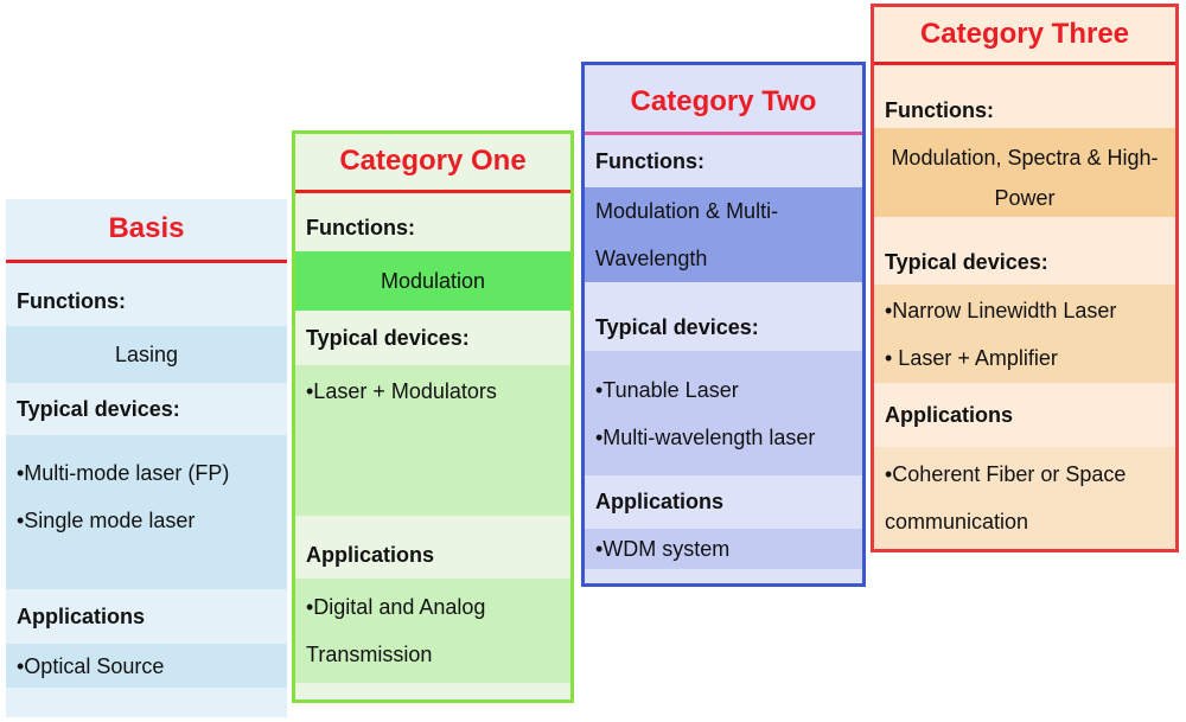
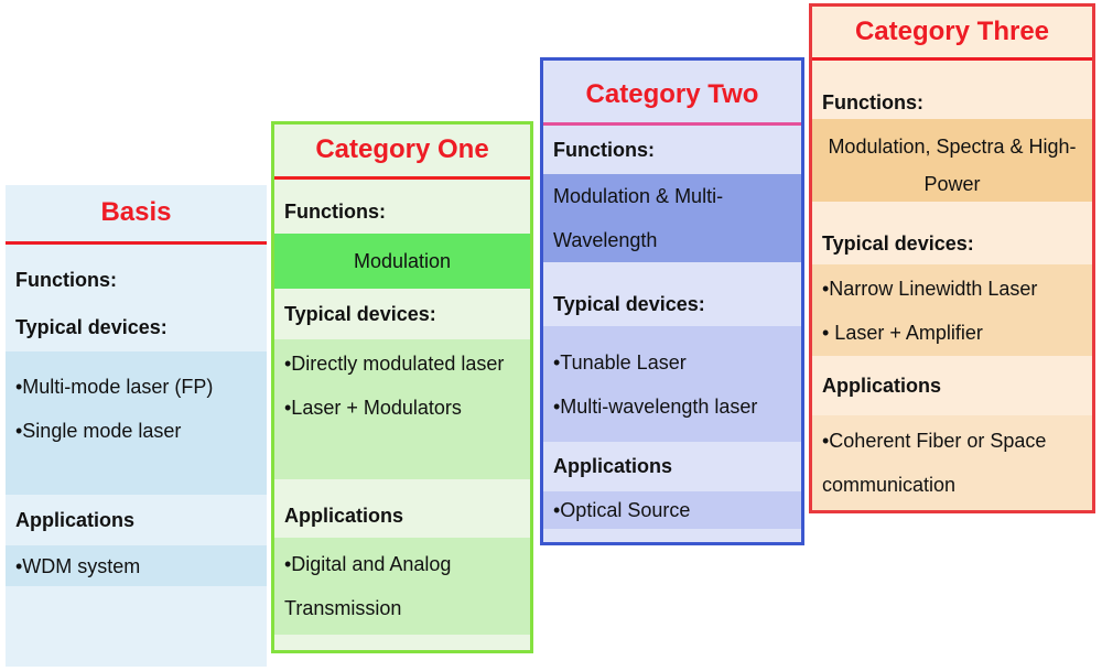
  Basis
  Functions:
- Lasing
  Typical devices:
  •Multi-mode laser (FP)
  •Single mode laser
  Applications
- •Optical Source
+ •WDM system
  Category One
  Functions:
  Modulation
  Typical devices:
+ •Directly modulated laser
  •Laser + Modulators
  Applications
  •Digital and Analog Transmission
  Category Two
  Functions:
  Modulation & Multi-Wavelength
  Typical devices:
  •Tunable Laser
  •Multi-wavelength laser
  Applications
- •WDM system
+ •Optical Source
  Category Three
  Functions:
  Modulation, Spectra & High-Power
  Typical devices:
  •Narrow Linewidth Laser
  • Laser + Amplifier
  Applications
  •Coherent Fiber or Space communication
